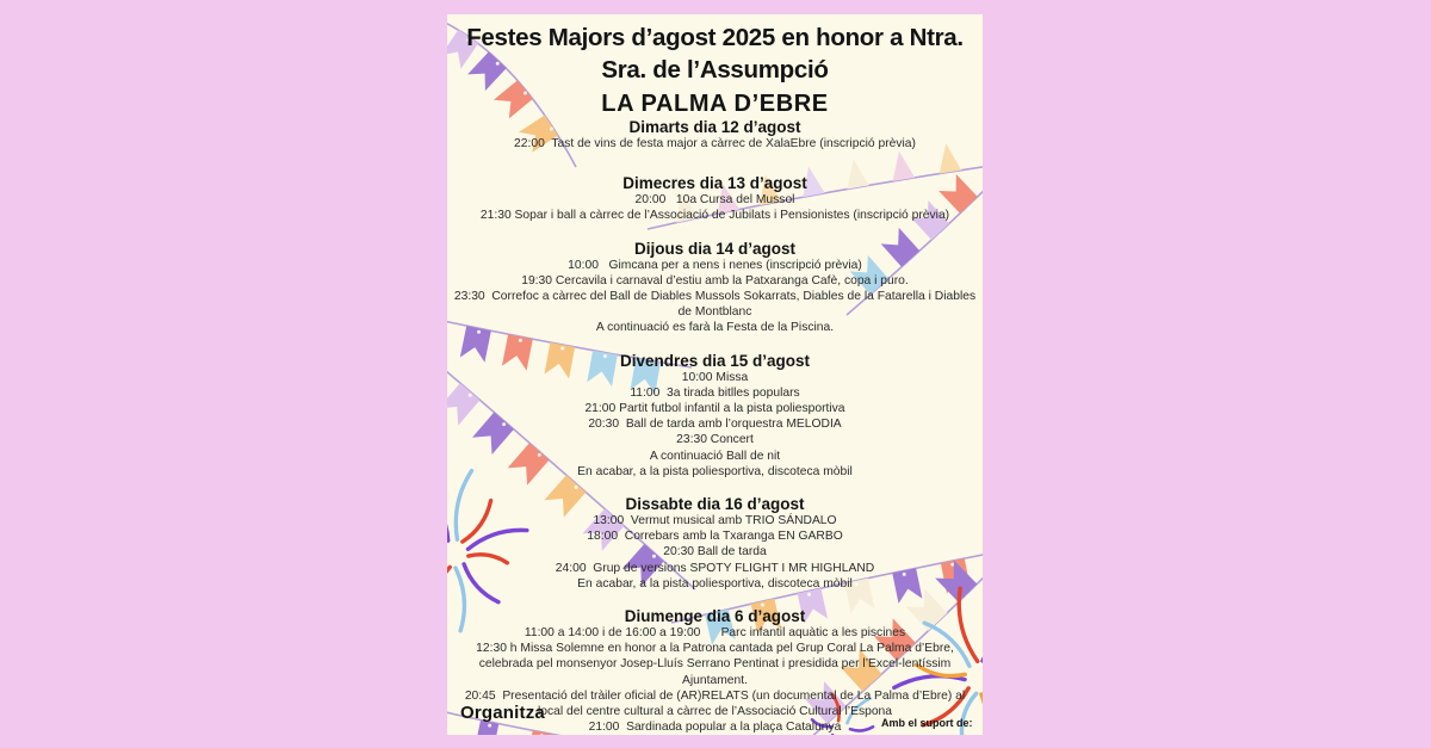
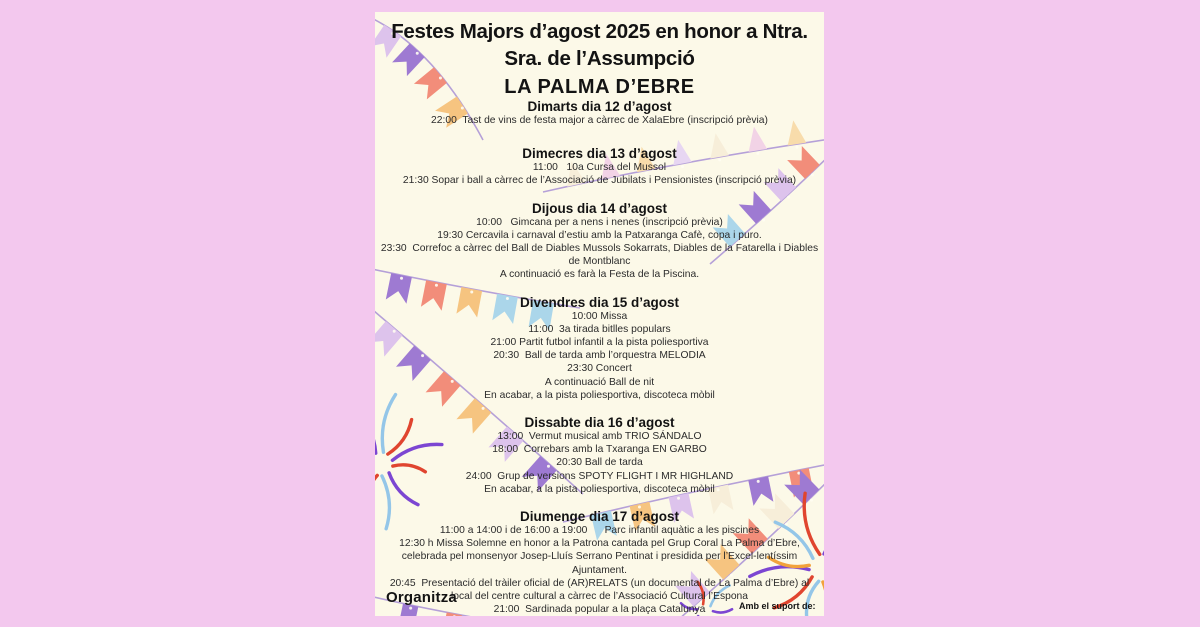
  Festes Majors d’agost 2025 en honor a Ntra.
  Sra. de l’Assumpció
  LA PALMA D’EBRE
  Dimarts dia 12 d’agost
  22:00 Tast de vins de festa major a càrrec de XalaEbre (inscripció prèvia)
  Dimecres dia 13 d’agost
- 20:00 10a Cursa del Mussol
+ 11:00 10a Cursa del Mussol
  21:30 Sopar i ball a càrrec de l’Associació de Jubilats i Pensionistes (inscripció prèvia)
  Dijous dia 14 d’agost
  10:00 Gimcana per a nens i nenes (inscripció prèvia)
  19:30 Cercavila i carnaval d’estiu amb la Patxaranga Cafè, copa i puro.
  23:30 Correfoc a càrrec del Ball de Diables Mussols Sokarrats, Diables de la Fatarella i Diables de Montblanc
  A continuació es farà la Festa de la Piscina.
  Divendres dia 15 d’agost
  10:00 Missa
  11:00 3a tirada bitlles populars
  21:00 Partit futbol infantil a la pista poliesportiva
  20:30 Ball de tarda amb l’orquestra MELODIA
  23:30 Concert
  A continuació Ball de nit
  En acabar, a la pista poliesportiva, discoteca mòbil
  Dissabte dia 16 d’agost
  13:00 Vermut musical amb TRIO SÁNDALO
  18:00 Correbars amb la Txaranga EN GARBO
  20:30 Ball de tarda
  24:00 Grup de versions SPOTY FLIGHT I MR HIGHLAND
  En acabar, a la pista poliesportiva, discoteca mòbil
- Diumenge dia 6 d’agost
+ Diumenge dia 17 d’agost
  11:00 a 14:00 i de 16:00 a 19:00 Parc infantil aquàtic a les piscines
  12:30 h Missa Solemne en honor a la Patrona cantada pel Grup Coral La Palma d’Ebre, celebrada pel monsenyor Josep-Lluís Serrano Pentinat i presidida per l’Excel-lentíssim Ajuntament.
  20:45 Presentació del tràiler oficial de (AR)RELATS (un documental de La Palma d’Ebre) al local del centre cultural a càrrec de l’Associació Cultural l’Espona
  21:00 Sardinada popular a la plaça Catalunya
  Organitza
  Amb el suport de:
